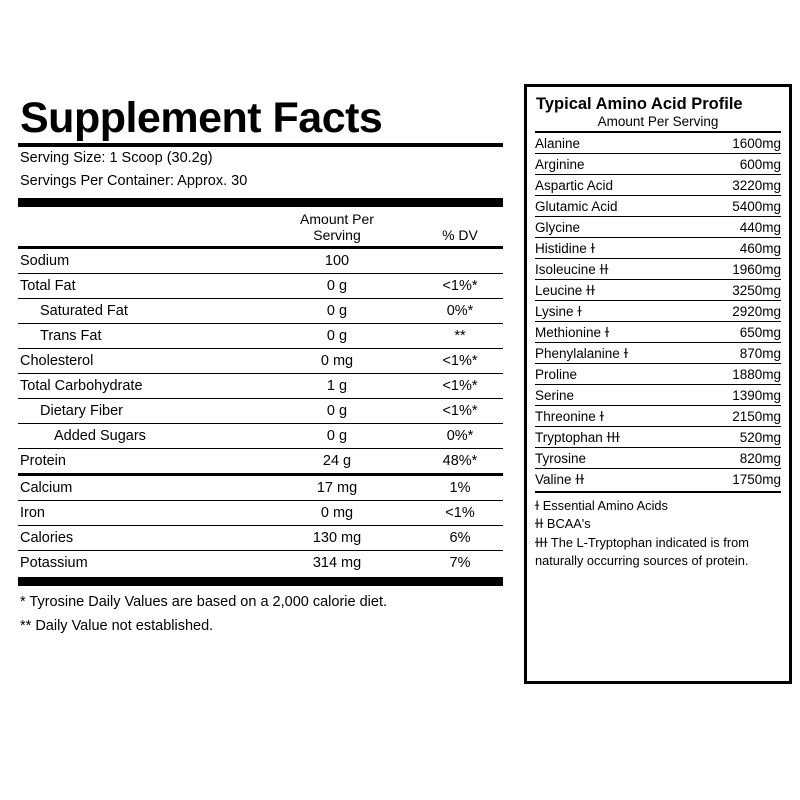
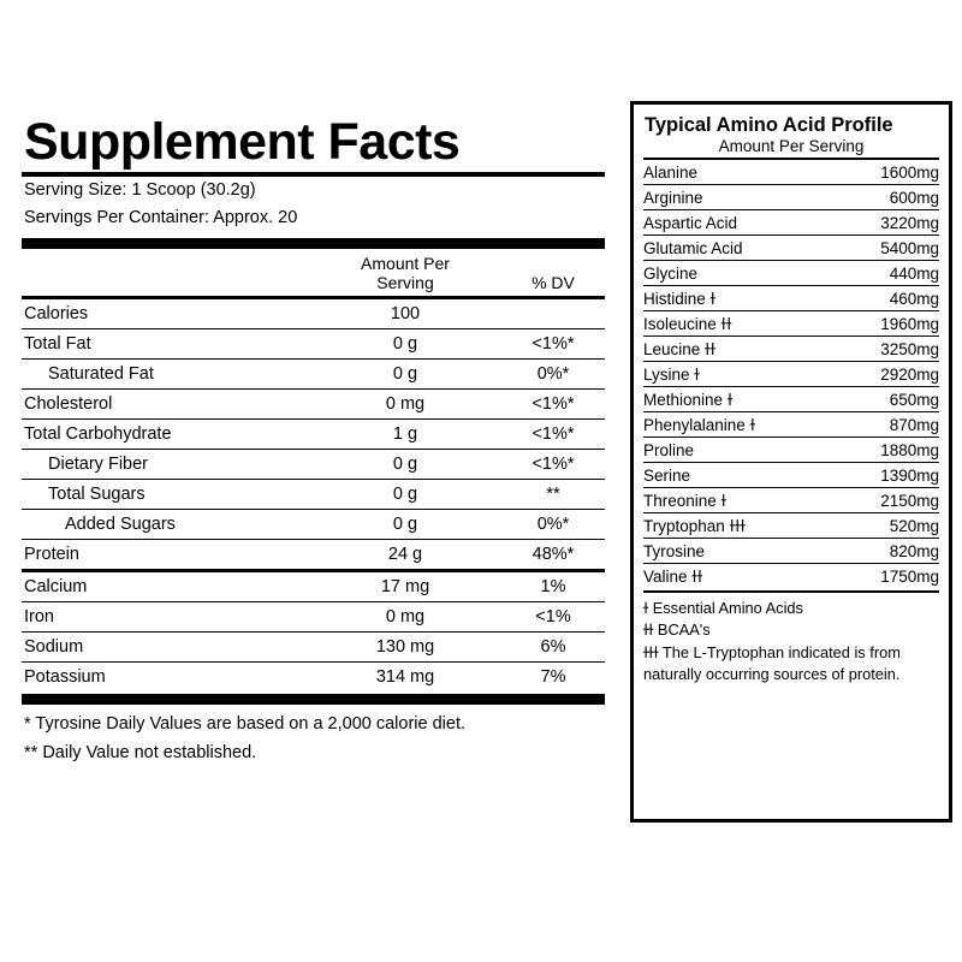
  Supplement Facts
  Serving Size: 1 Scoop (30.2g)
- Servings Per Container: Approx. 30
+ Servings Per Container: Approx. 20
  	Amount Per Serving	% DV
- Sodium	100
+ Calories	100
  Total Fat	0 g	<1%*
  Saturated Fat	0 g	0%*
- Trans Fat	0 g	**
  Cholesterol	0 mg	<1%*
  Total Carbohydrate	1 g	<1%*
  Dietary Fiber	0 g	<1%*
+ Total Sugars	0 g	**
  Added Sugars	0 g	0%*
  Protein	24 g	48%*
  Calcium	17 mg	1%
  Iron	0 mg	<1%
- Calories	130 mg	6%
+ Sodium	130 mg	6%
  Potassium	314 mg	7%
  * Tyrosine Daily Values are based on a 2,000 calorie diet.
  ** Daily Value not established.
  Typical Amino Acid Profile
  Amount Per Serving
  Alanine	1600mg
  Arginine	600mg
  Aspartic Acid	3220mg
  Glutamic Acid	5400mg
  Glycine	440mg
  Histidine ɫ	460mg
  Isoleucine ɫɫ	1960mg
  Leucine ɫɫ	3250mg
  Lysine ɫ	2920mg
  Methionine ɫ	650mg
  Phenylalanine ɫ	870mg
  Proline	1880mg
  Serine	1390mg
  Threonine ɫ	2150mg
  Tryptophan ɫɫɫ	520mg
  Tyrosine	820mg
  Valine ɫɫ	1750mg
  ɫ Essential Amino Acids
  ɫɫ BCAA's
  ɫɫɫ The L-Tryptophan indicated is from
  naturally occurring sources of protein.
